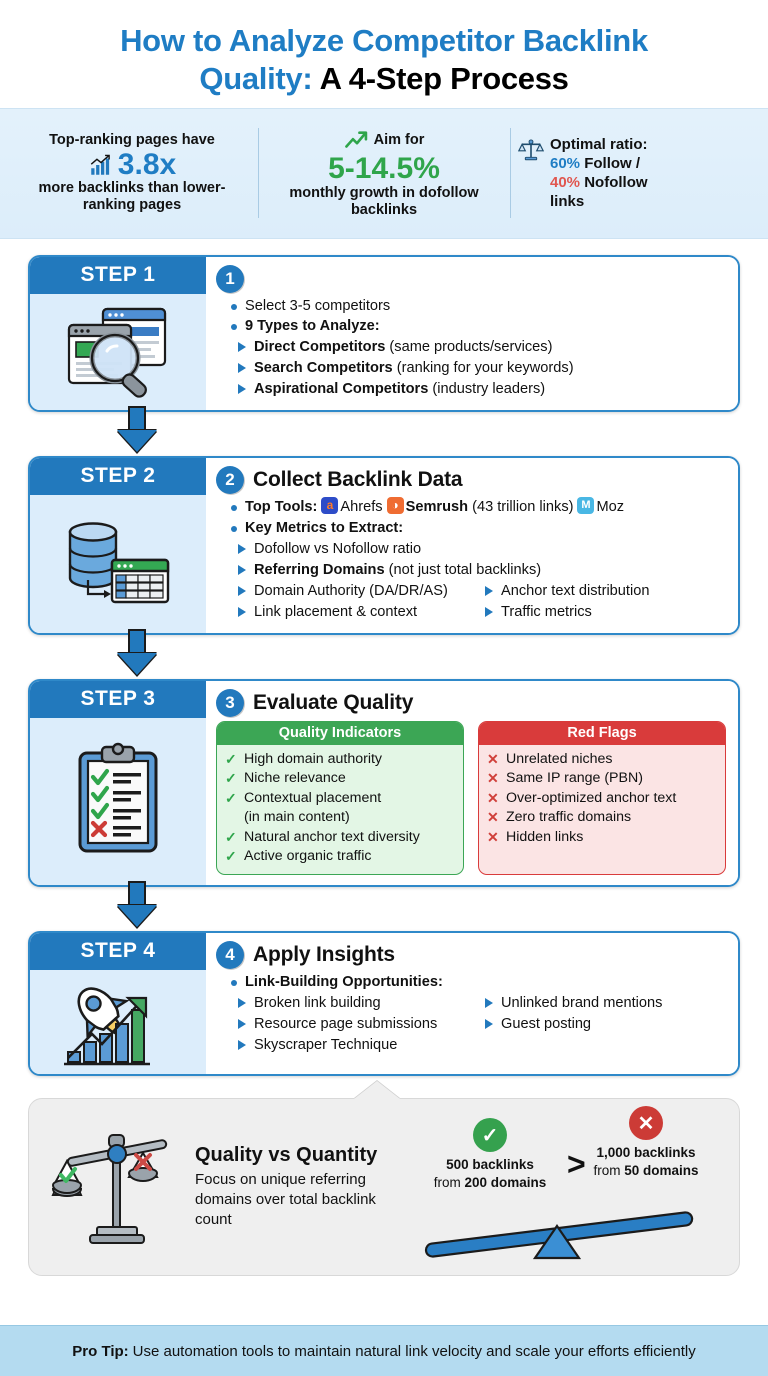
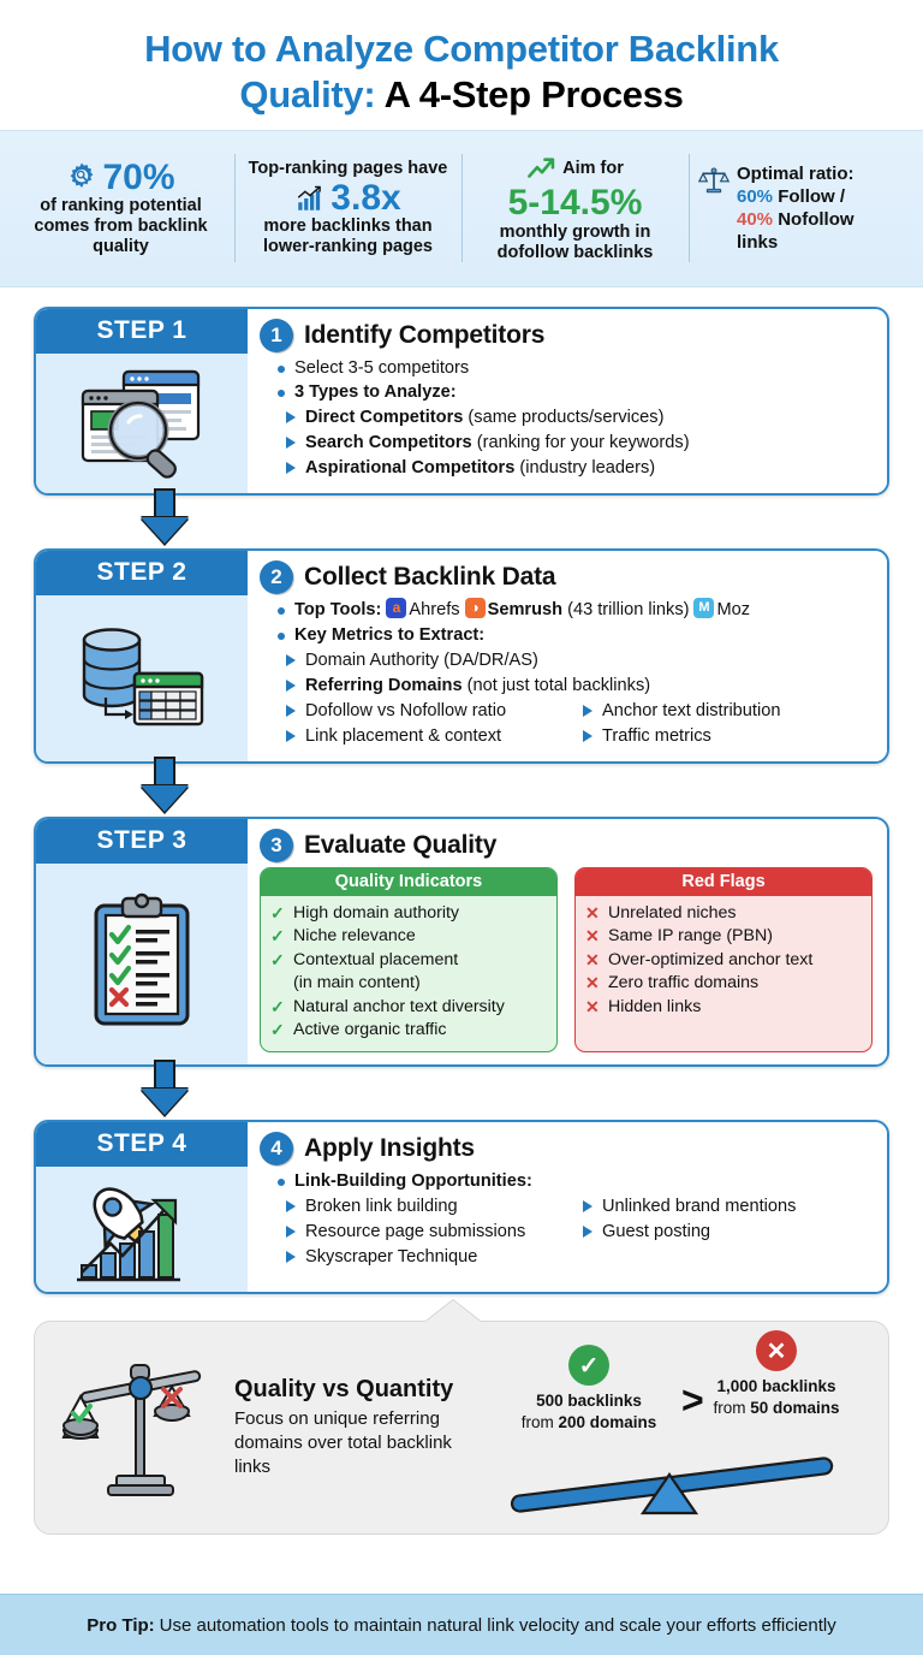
  How to Analyze Competitor Backlink
  Quality: A 4-Step Process
+ 70%
+ of ranking potential comes from backlink quality
  Top-ranking pages have
  3.8x
  more backlinks than lower-ranking pages
  Aim for
  5-14.5%
  monthly growth in dofollow backlinks
  Optimal ratio:
  60% Follow /
  40% Nofollow
  links
  STEP 1
  1
+ Identify Competitors
  Select 3-5 competitors
- 9 Types to Analyze:
+ 3 Types to Analyze:
  Direct Competitors (same products/services)
  Search Competitors (ranking for your keywords)
  Aspirational Competitors (industry leaders)
  STEP 2
  2
  Collect Backlink Data
  Top Tools: Ahrefs Semrush (43 trillion links) Moz
  Key Metrics to Extract:
- Dofollow vs Nofollow ratio
+ Domain Authority (DA/DR/AS)
  Referring Domains (not just total backlinks)
- Domain Authority (DA/DR/AS)
+ Dofollow vs Nofollow ratio
  Link placement & context
  Anchor text distribution
  Traffic metrics
  STEP 3
  3
  Evaluate Quality
  Quality Indicators
  ✓
  High domain authority
  ✓
  Niche relevance
  ✓
  Contextual placement
  (in main content)
  ✓
  Natural anchor text diversity
  ✓
  Active organic traffic
  Red Flags
  ✕
  Unrelated niches
  ✕
  Same IP range (PBN)
  ✕
  Over-optimized anchor text
  ✕
  Zero traffic domains
  ✕
  Hidden links
  STEP 4
  4
  Apply Insights
  Link-Building Opportunities:
  Broken link building
  Resource page submissions
  Skyscraper Technique
  Unlinked brand mentions
  Guest posting
  Quality vs Quantity
- Focus on unique referring domains over total backlink count
+ Focus on unique referring domains over total backlink links
  ✓
  500 backlinks
  from 200 domains
  >
  ✕
  1,000 backlinks
  from 50 domains
  Pro Tip:
  Use automation tools to maintain natural link velocity and scale your efforts efficiently
